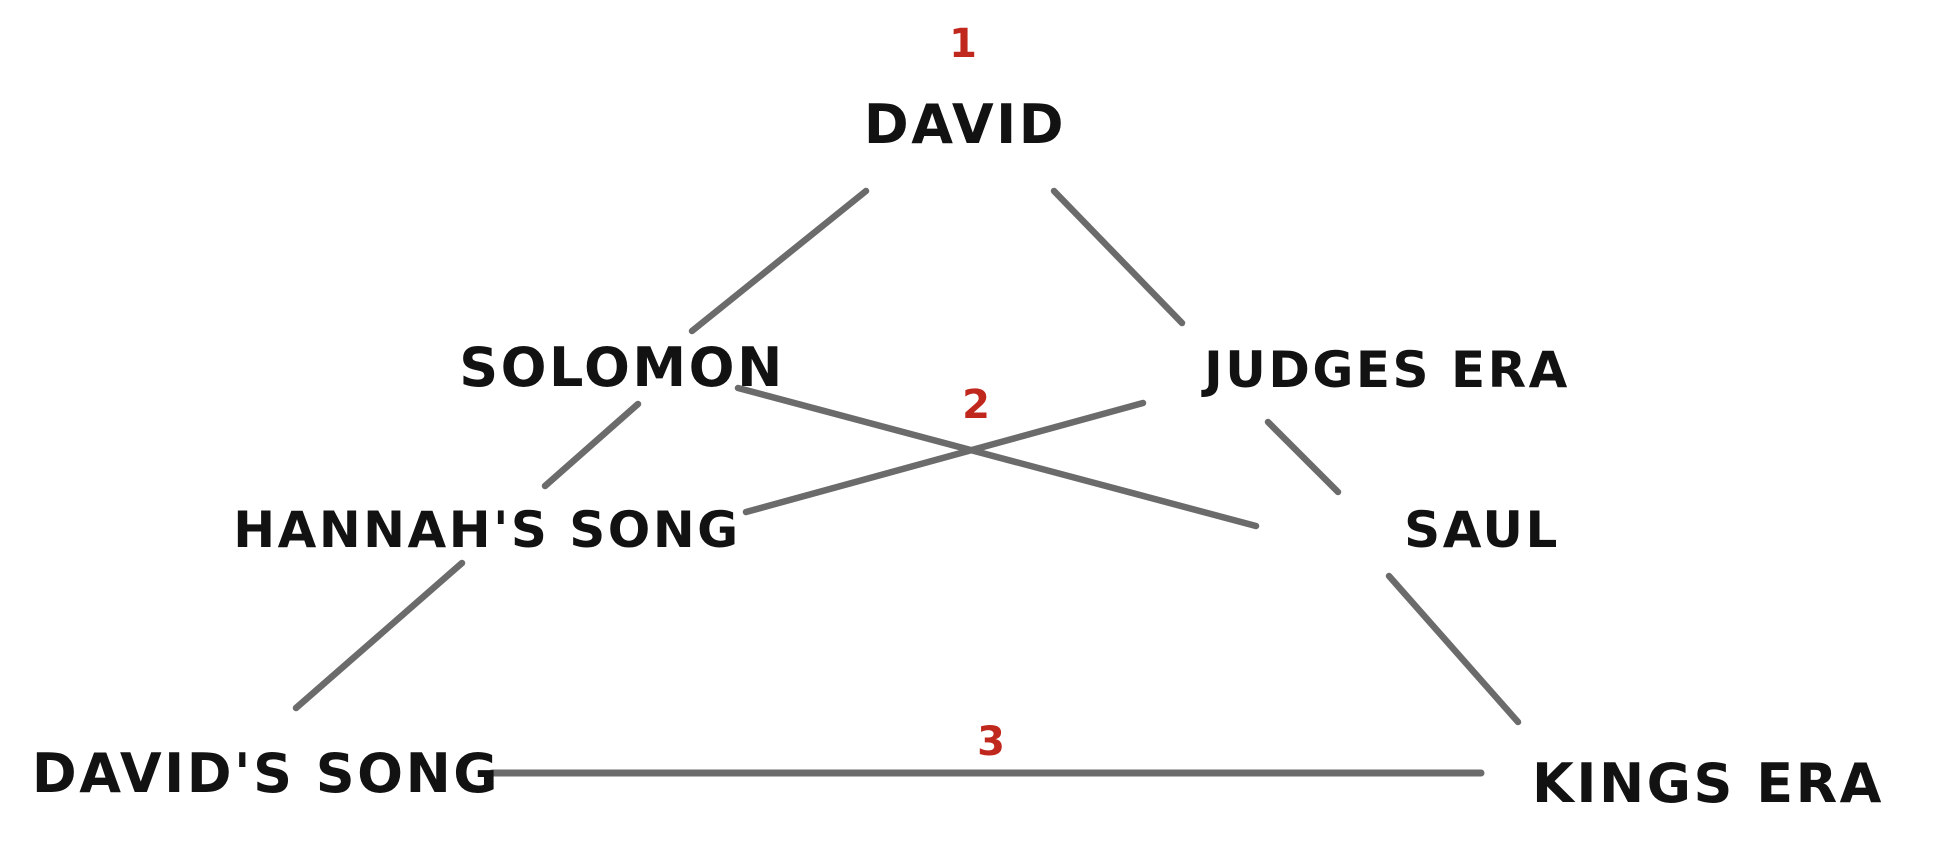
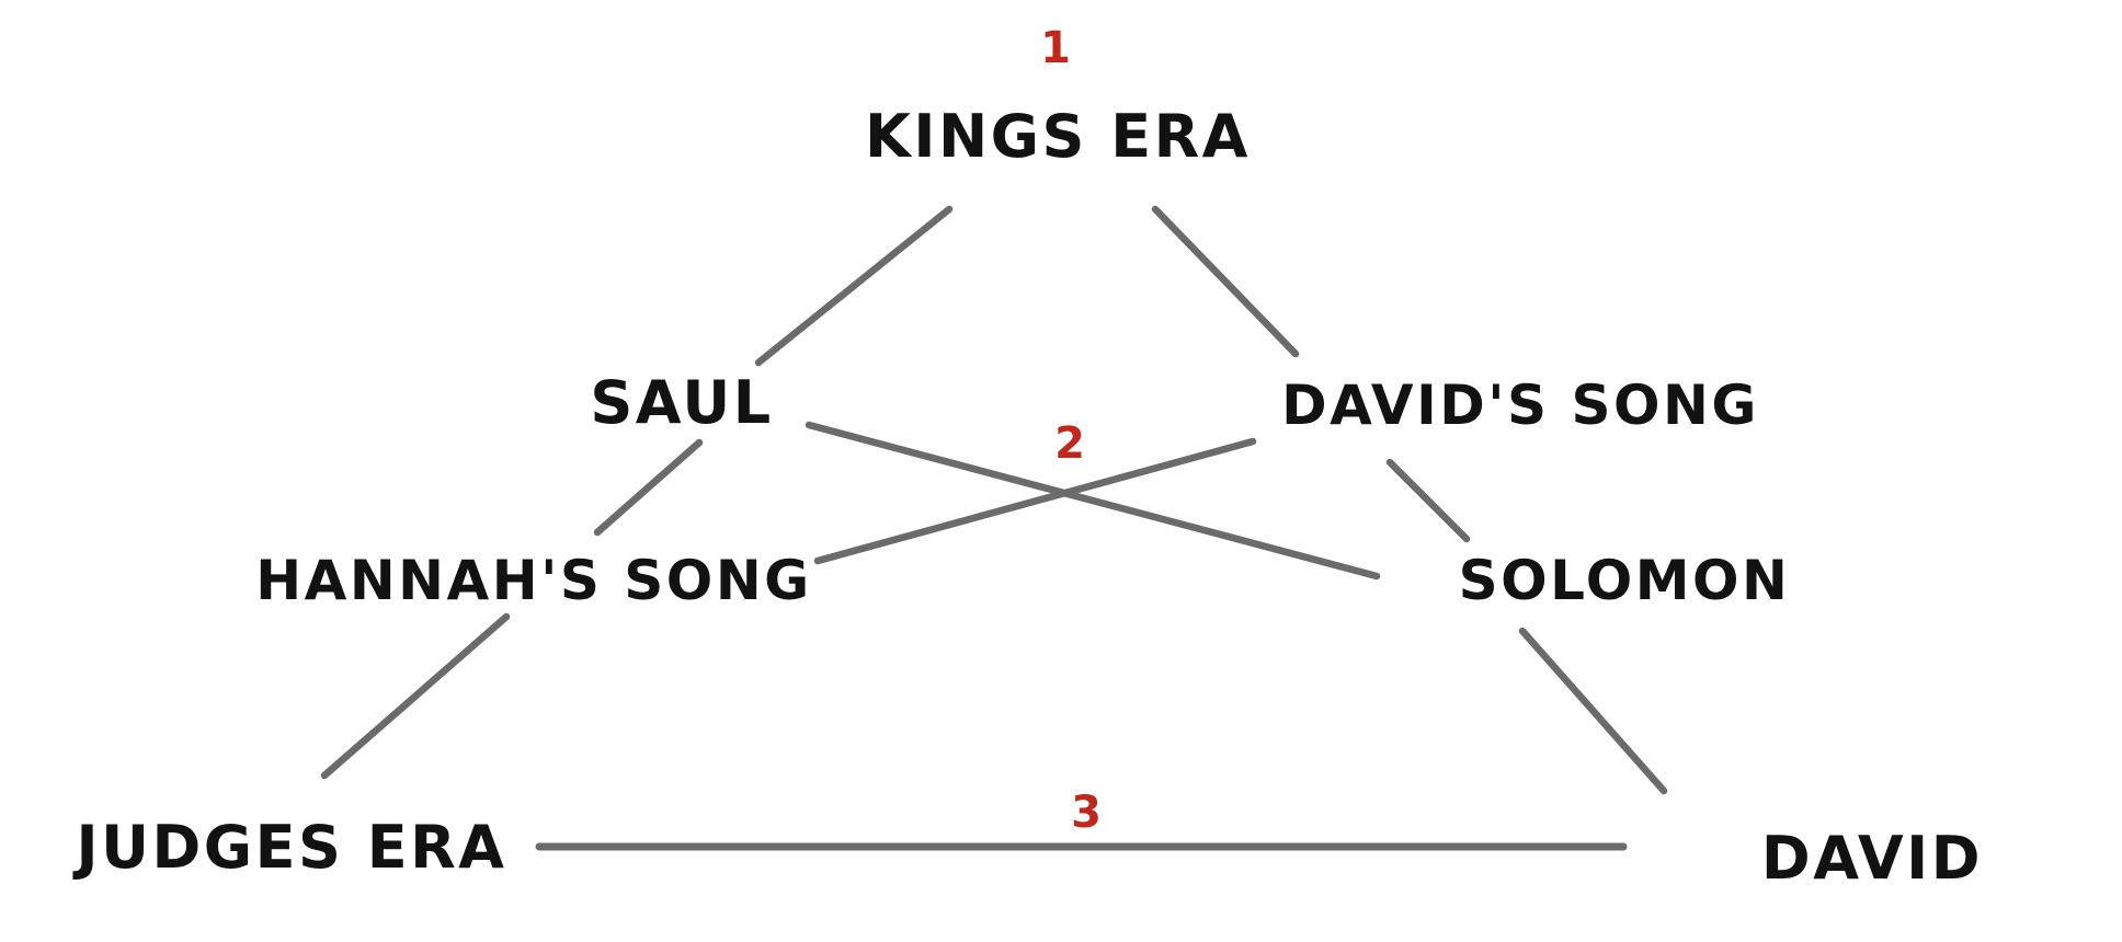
- DAVID
+ KINGS ERA
- SOLOMON
+ SAUL
- JUDGES ERA
+ DAVID'S SONG
  HANNAH'S SONG
- SAUL
+ SOLOMON
- DAVID'S SONG
+ JUDGES ERA
- KINGS ERA
+ DAVID
  1
  2
  3
